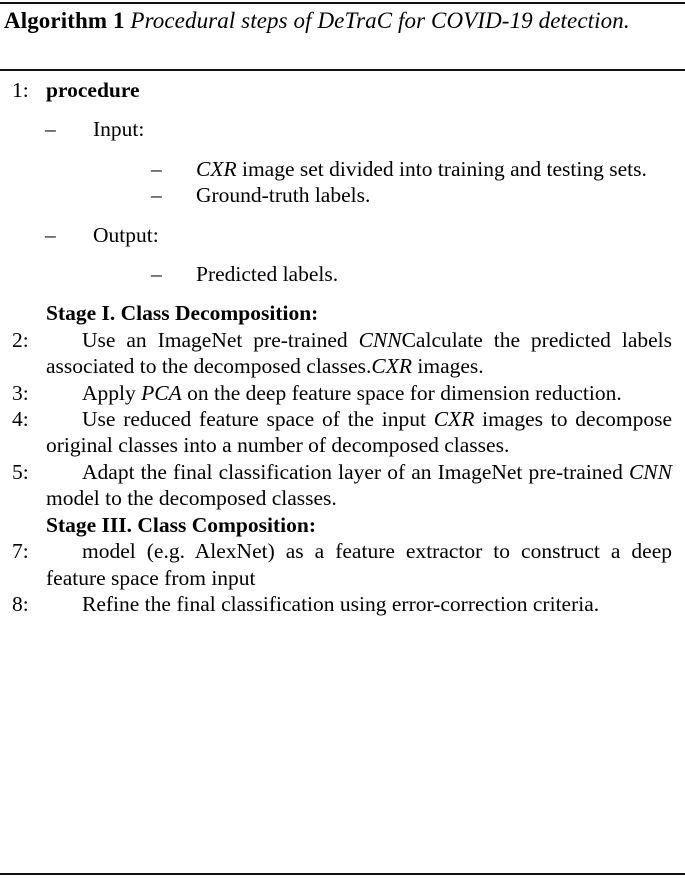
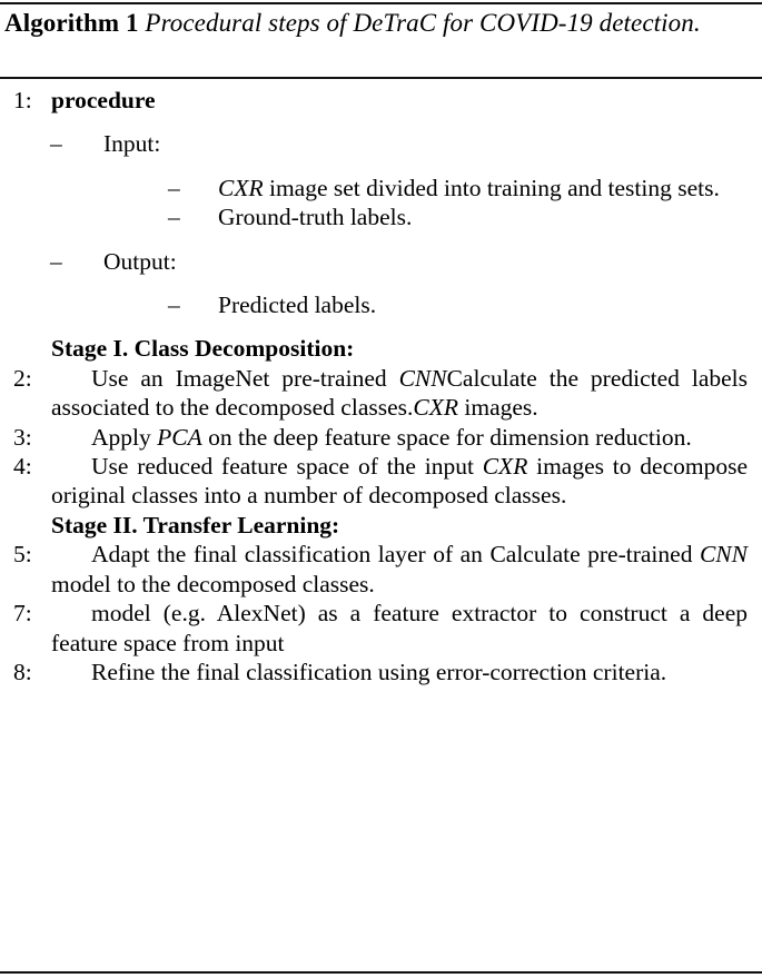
  Algorithm 1 Procedural steps of DeTraC for COVID-19 detection.
  1:
  procedure
  –
  Input:
  –
  CXR image set divided into training and testing sets.
  –
  Ground-truth labels.
  –
  Output:
  –
  Predicted labels.
  Stage I. Class Decomposition:
  2:
  Use an ImageNet pre-trained CNNCalculate the predicted labels associated to the decomposed classes.CXR images.
  3:
  Apply PCA on the deep feature space for dimension reduction.
  4:
  Use reduced feature space of the input CXR images to decompose original classes into a number of decomposed classes.
+ Stage II. Transfer Learning:
  5:
- Adapt the final classification layer of an ImageNet pre-trained CNN model to the decomposed classes.
+ Adapt the final classification layer of an Calculate pre-trained CNN model to the decomposed classes.
- Stage III. Class Composition:
  7:
  model (e.g. AlexNet) as a feature extractor to construct a deep feature space from input
  8:
  Refine the final classification using error-correction criteria.
